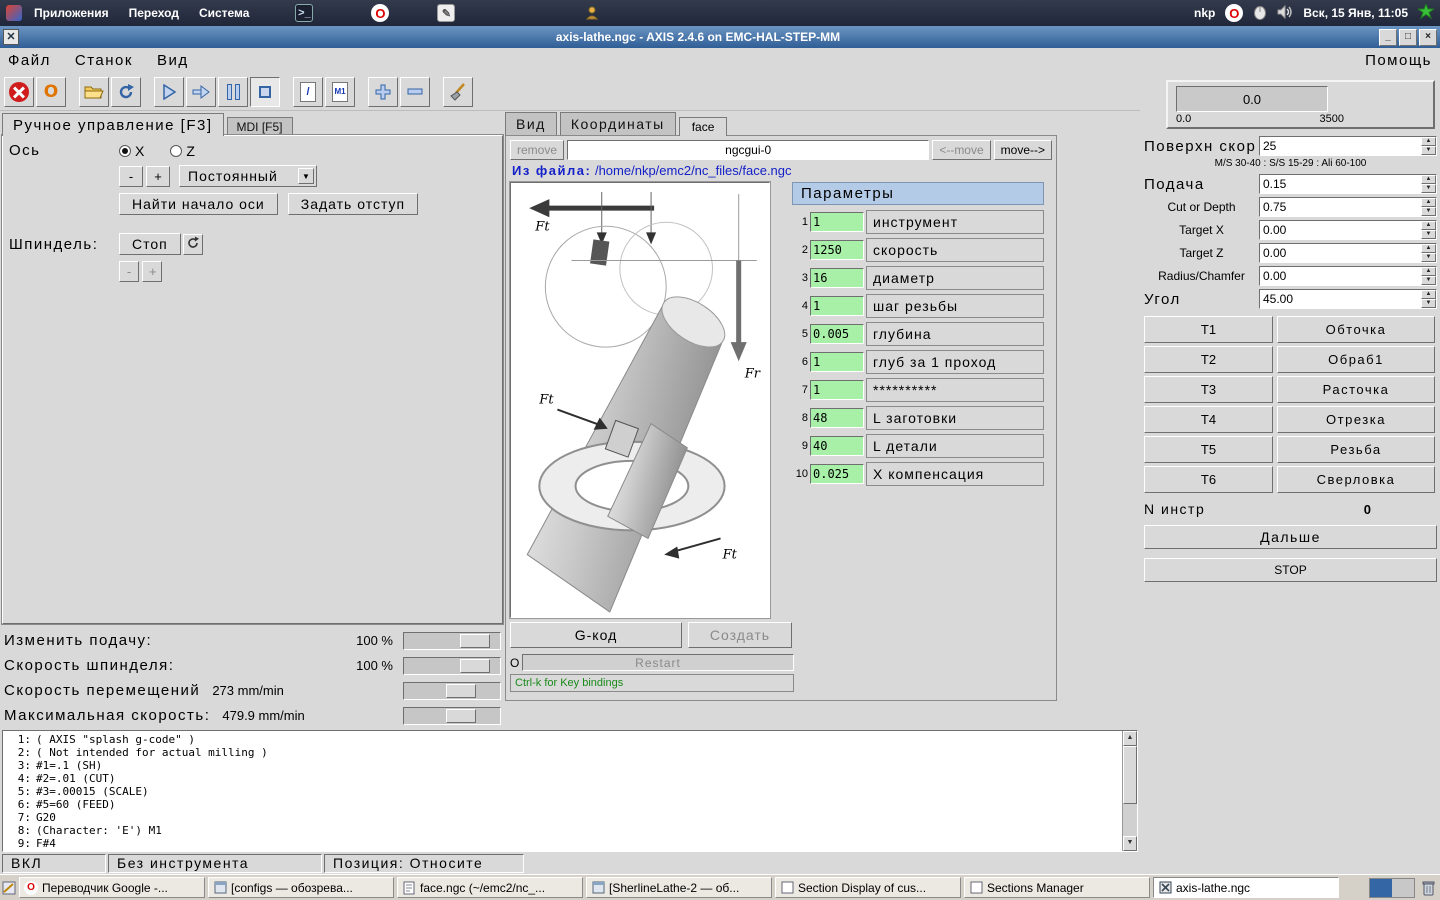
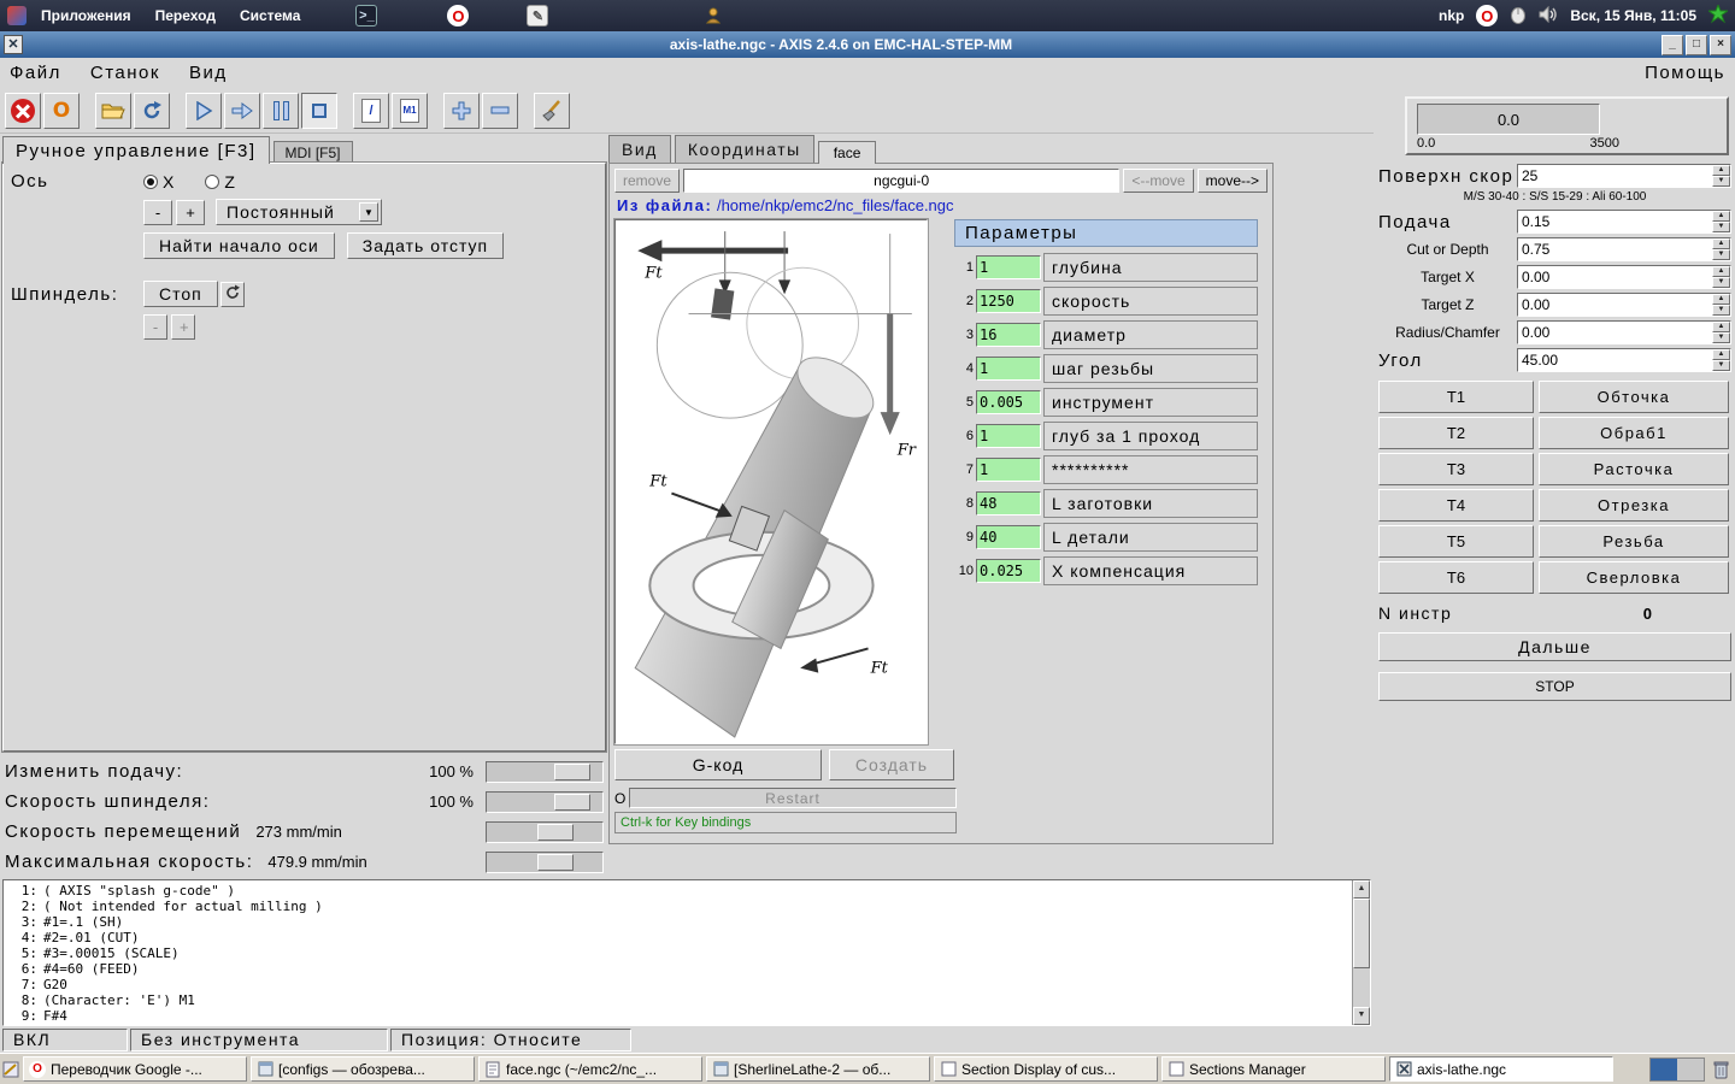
  Приложения
  Переход
  Система
  >_
  O
  ✎
  nkp
  O
  Вск, 15 Янв, 11:05
  ✕
  axis-lathe.ngc - AXIS 2.4.6 on EMC-HAL-STEP-MM
  _
  □
  ×
  Файл
  Станок
  Вид
  Помощь
  O
  /
  M1
  Ручное управление [F3]
  MDI [F5]
  Ось
  X
  Z
  -
  +
  Постоянный
  ▼
  Найти начало оси
  Задать отступ
  Шпиндель:
  Стоп
  -
  +
  Изменить подачу:
  100 %
  Скорость шпинделя:
  100 %
  Скорость перемещений
  273 mm/min
  Максимальная скорость:
  479.9 mm/min
  Вид
  Координаты
  face
  remove
  ngcgui-0
  <--move
  move-->
  Из файла: /home/nkp/emc2/nc_files/face.ngc
  Ft
  Ft
  Ft
  Fr
  Параметры
  1
  1
- инструмент
+ глубина
  2
  1250
  скорость
  3
  16
  диаметр
  4
  1
  шаг резьбы
  5
  0.005
- глубина
+ инструмент
  6
  1
  глуб за 1 проход
  7
  1
  **********
  8
  48
  L заготовки
  9
  40
  L детали
  10
  0.025
  Х компенсация
  G-код
  Создать
  O
  Restart
  Ctrl-k for Key bindings
  1:
  ( AXIS "splash g-code" )
  2:
  ( Not intended for actual milling )
  3:
  #1=.1 (SH)
  4:
  #2=.01 (CUT)
  5:
  #3=.00015 (SCALE)
  6:
- #5=60 (FEED)
+ #4=60 (FEED)
  7:
  G20
  8:
  (Character: 'E') M1
  9:
  F#4
  0.0
  0.0
  3500
  Поверхн скор
  25
  M/S 30-40 : S/S 15-29 : Ali 60-100
  Подача
  0.15
  Cut or Depth
  0.75
  Target X
  0.00
  Target Z
  0.00
  Radius/Chamfer
  0.00
  Угол
  45.00
  T1
  Обточка
  T2
  Обраб1
  T3
  Расточка
  T4
  Отрезка
  T5
  Резьба
  T6
  Сверловка
  N инстр
  0
  Дальше STOP
  ВКЛ
  Без инструмента
  Позиция: Относите
  O
  Переводчик Google -...
  [configs — обозрева...
  face.ngc (~/emc2/nc_...
  [SherlineLathe-2 — об...
  Section Display of cus...
  Sections Manager
  axis-lathe.ngc
